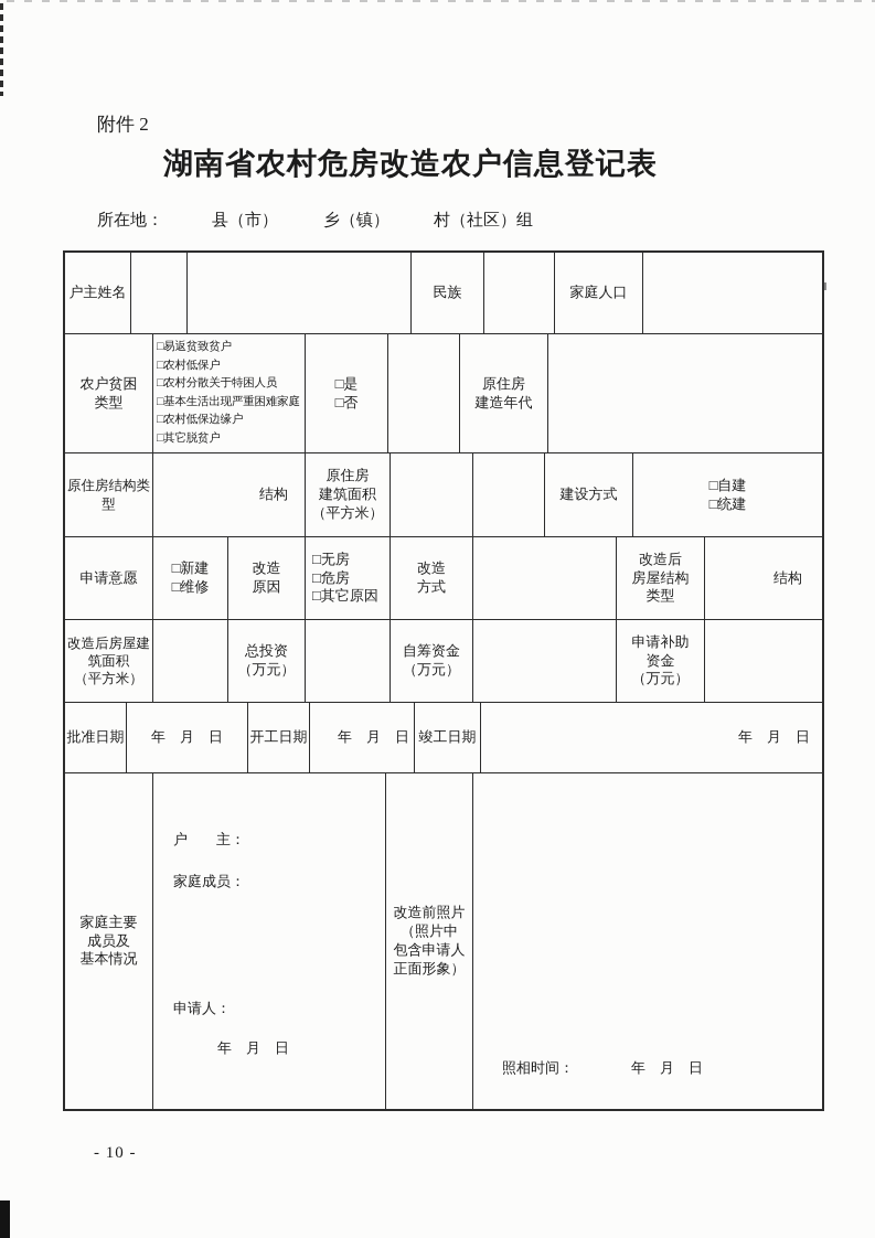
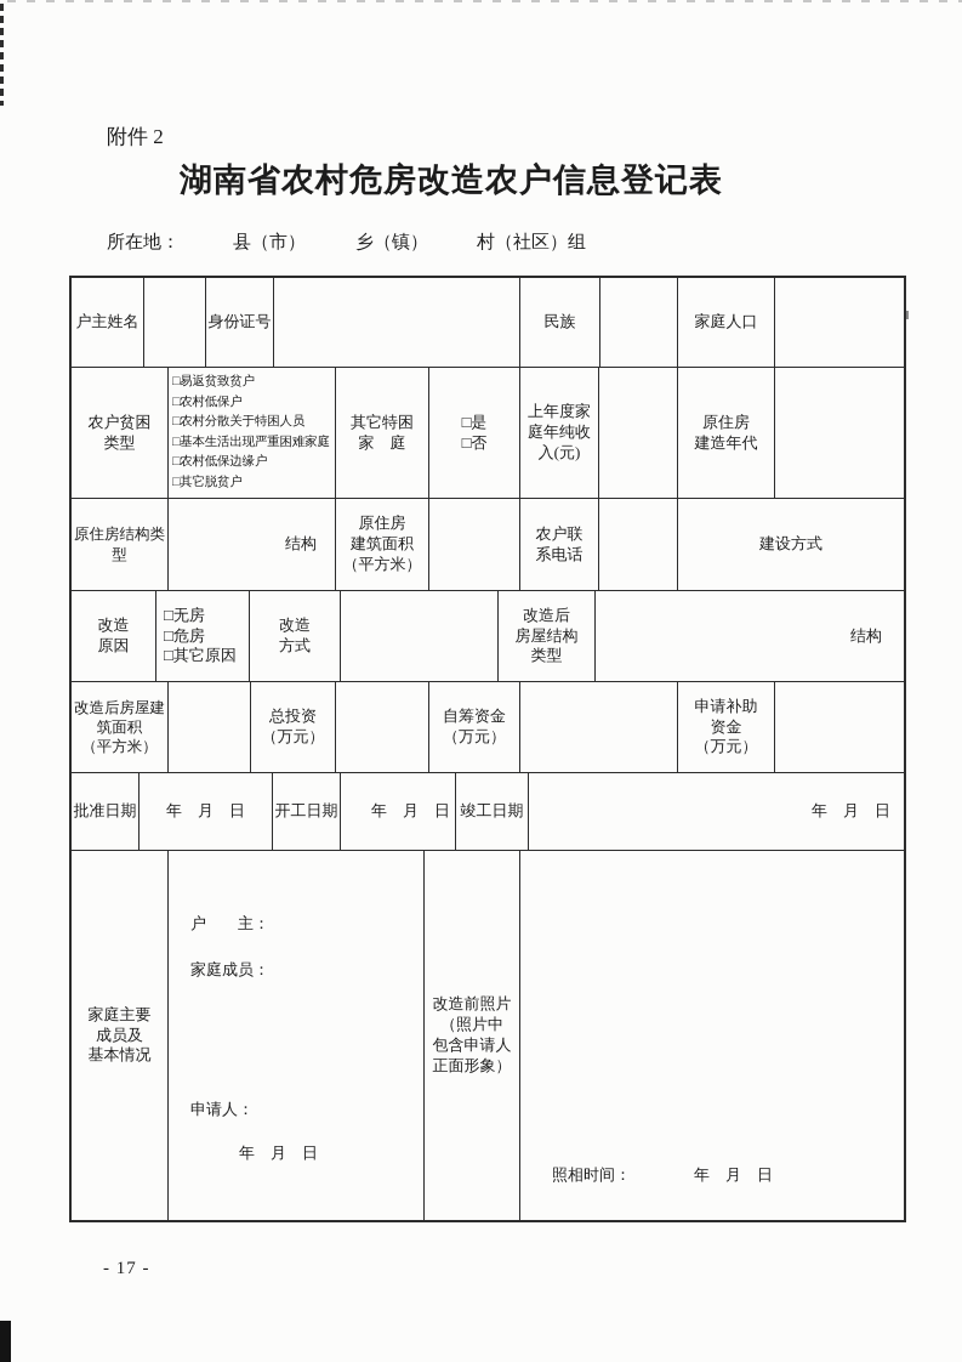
  附件 2
  湖南省农村危房改造农户信息登记表
  所在地：
  县（市）
  乡（镇）
  村（社区）组
  户主姓名
+ 身份证号
  民族
  家庭人口
  农户贫困
  类型
  □易返贫致贫户 □农村低保户 □农村分散关于特困人员 □基本生活出现严重困难家庭 □农村低保边缘户 □其它脱贫户
+ 其它特困
+ 家 庭
  □是
  □否
+ 上年度家
+ 庭年纯收
+ 入(元)
  原住房
  建造年代
  原住房结构类
  型
  结构
  原住房
  建筑面积
  （平方米）
+ 农户联
+ 系电话
  建设方式
- □自建
- □统建
- 申请意愿
- □新建
- □维修
  改造
  原因
  □无房
  □危房
  □其它原因
  改造
  方式
  改造后
  房屋结构
  类型
  结构
  改造后房屋建
  筑面积
  （平方米）
  总投资
  （万元）
  自筹资金
  （万元）
  申请补助
  资金
  （万元）
  批准日期
  年 月 日
  开工日期
  年 月 日
  竣工日期
  年 月 日
  家庭主要
  成员及
  基本情况
  户 主：
  家庭成员：
  申请人：
  年 月 日
  改造前照片
  （照片中
  包含申请人
  正面形象）
  照相时间： 年 月 日
- - 10 -
+ - 17 -
